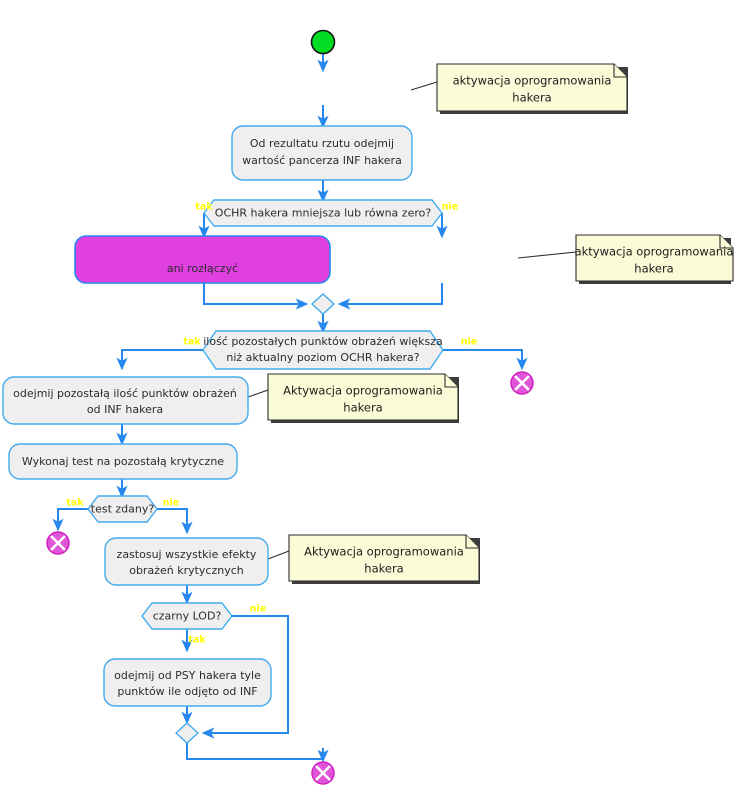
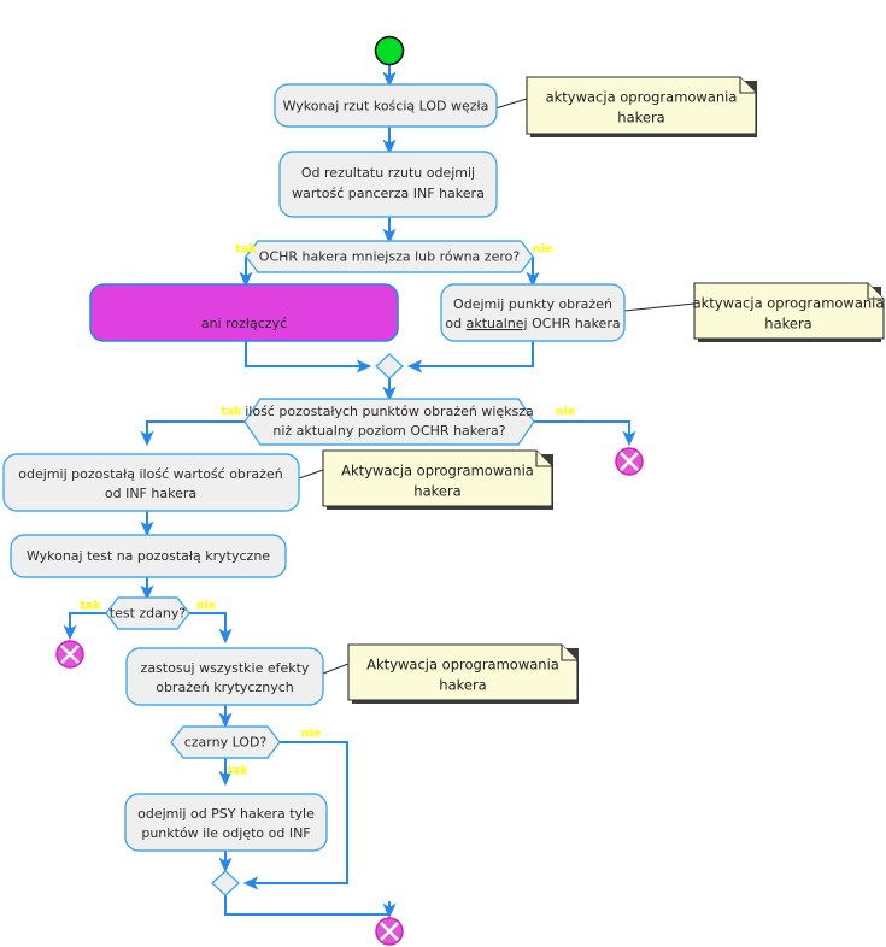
+ Wykonaj rzut kością LOD węzła
  aktywacja oprogramowania
  hakera
  Od rezultatu rzutu odejmij
  wartość pancerza INF hakera
  OCHR hakera mniejsza lub równa zero?
  tak
  nie
  ani rozłączyć
+ Odejmij punkty obrażeń
+ od aktualnej OCHR hakera
  aktywacja oprogramowania
  hakera
  ilość pozostałych punktów obrażeń większa
  niż aktualny poziom OCHR hakera?
  tak
  nie
- odejmij pozostałą ilość punktów obrażeń
+ odejmij pozostałą ilość wartość obrażeń
  od INF hakera
  Aktywacja oprogramowania
  hakera
  Wykonaj test na pozostałą krytyczne
  test zdany?
  tak
  nie
  zastosuj wszystkie efekty
  obrażeń krytycznych
  Aktywacja oprogramowania
  hakera
  czarny LOD?
  tak
  nie
  odejmij od PSY hakera tyle
  punktów ile odjęto od INF
